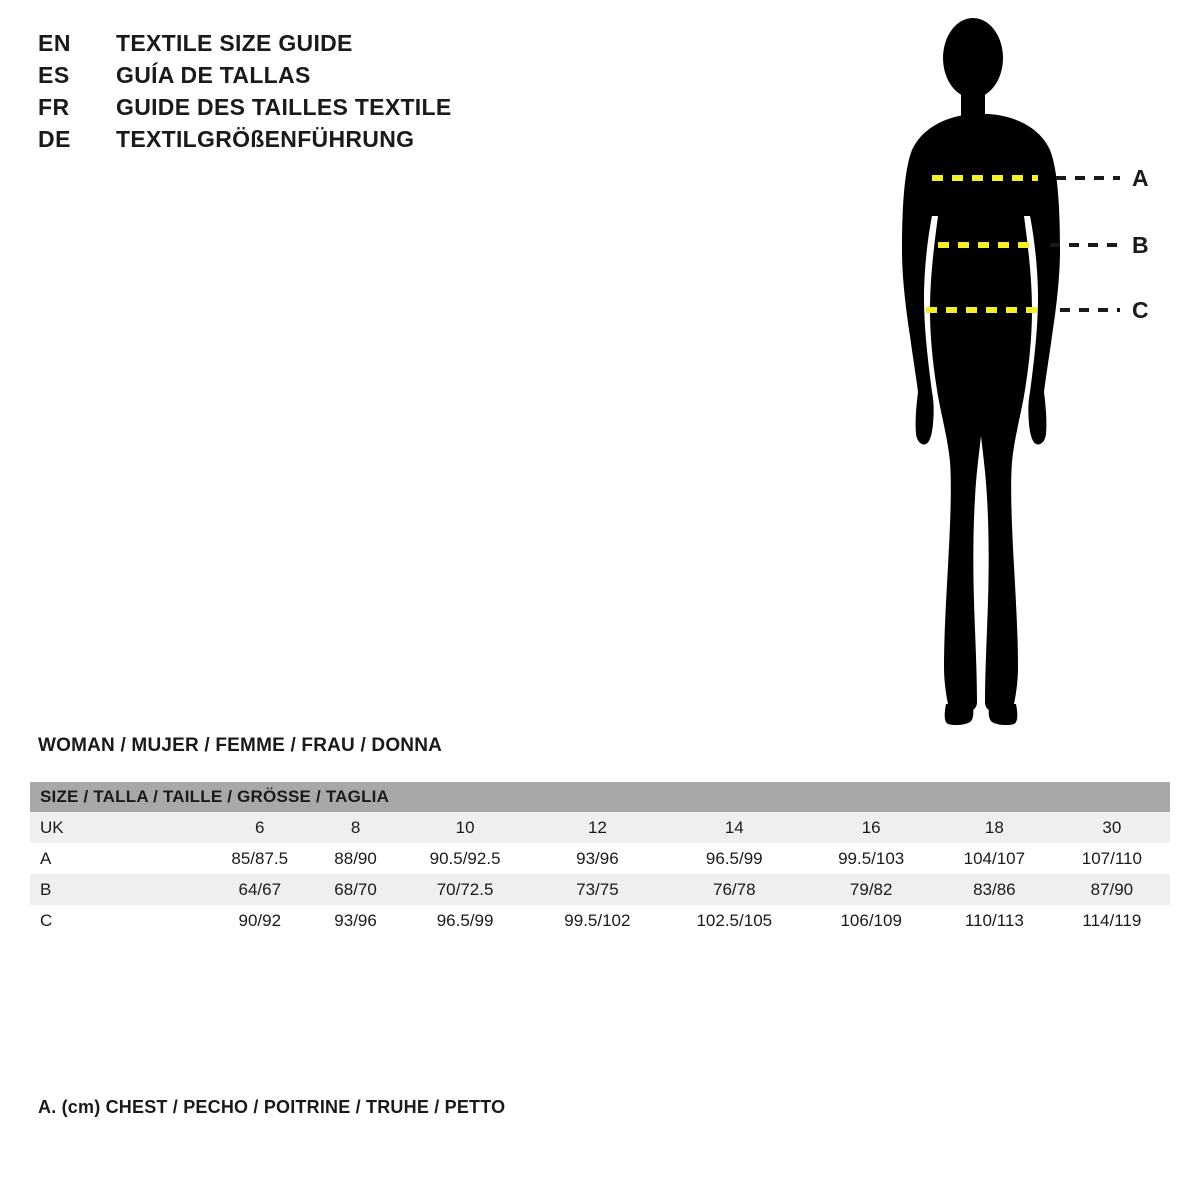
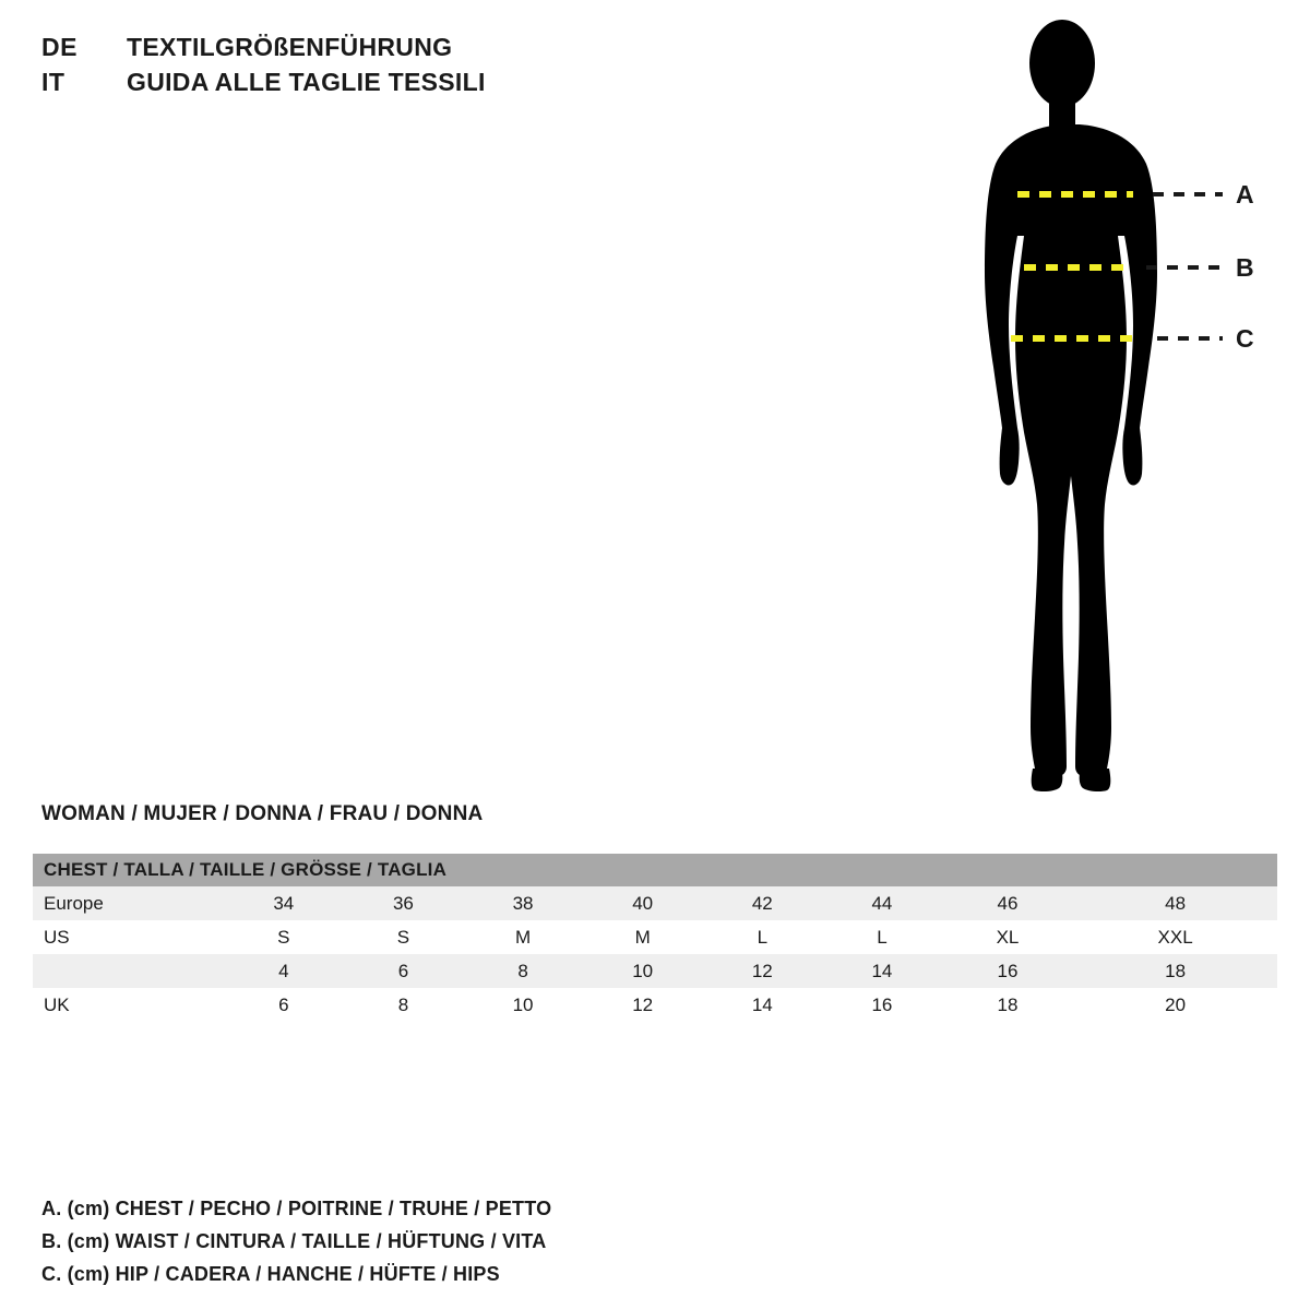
- EN
- TEXTILE SIZE GUIDE
- ES
- GUÍA DE TALLAS
- FR
- GUIDE DES TAILLES TEXTILE
  DE
  TEXTILGRÖßENFÜHRUNG
+ IT
+ GUIDA ALLE TAGLIE TESSILI
  A
  B
  C
- WOMAN / MUJER / FEMME / FRAU / DONNA
+ WOMAN / MUJER / DONNA / FRAU / DONNA
- SIZE / TALLA / TAILLE / GRÖSSE / TAGLIA
+ CHEST / TALLA / TAILLE / GRÖSSE / TAGLIA
+ Europe	34	36	38	40	42	44	46	48
+ US	S	S	M	M	L	L	XL	XXL
+ 	4	6	8	10	12	14	16	18
- UK	6	8	10	12	14	16	18	30
+ UK	6	8	10	12	14	16	18	20
- A	85/87.5	88/90	90.5/92.5	93/96	96.5/99	99.5/103	104/107	107/110
- B	64/67	68/70	70/72.5	73/75	76/78	79/82	83/86	87/90
- C	90/92	93/96	96.5/99	99.5/102	102.5/105	106/109	110/113	114/119
  A. (cm) CHEST / PECHO / POITRINE / TRUHE / PETTO
+ B. (cm) WAIST / CINTURA / TAILLE / HÜFTUNG / VITA
+ C. (cm) HIP / CADERA / HANCHE / HÜFTE / HIPS
